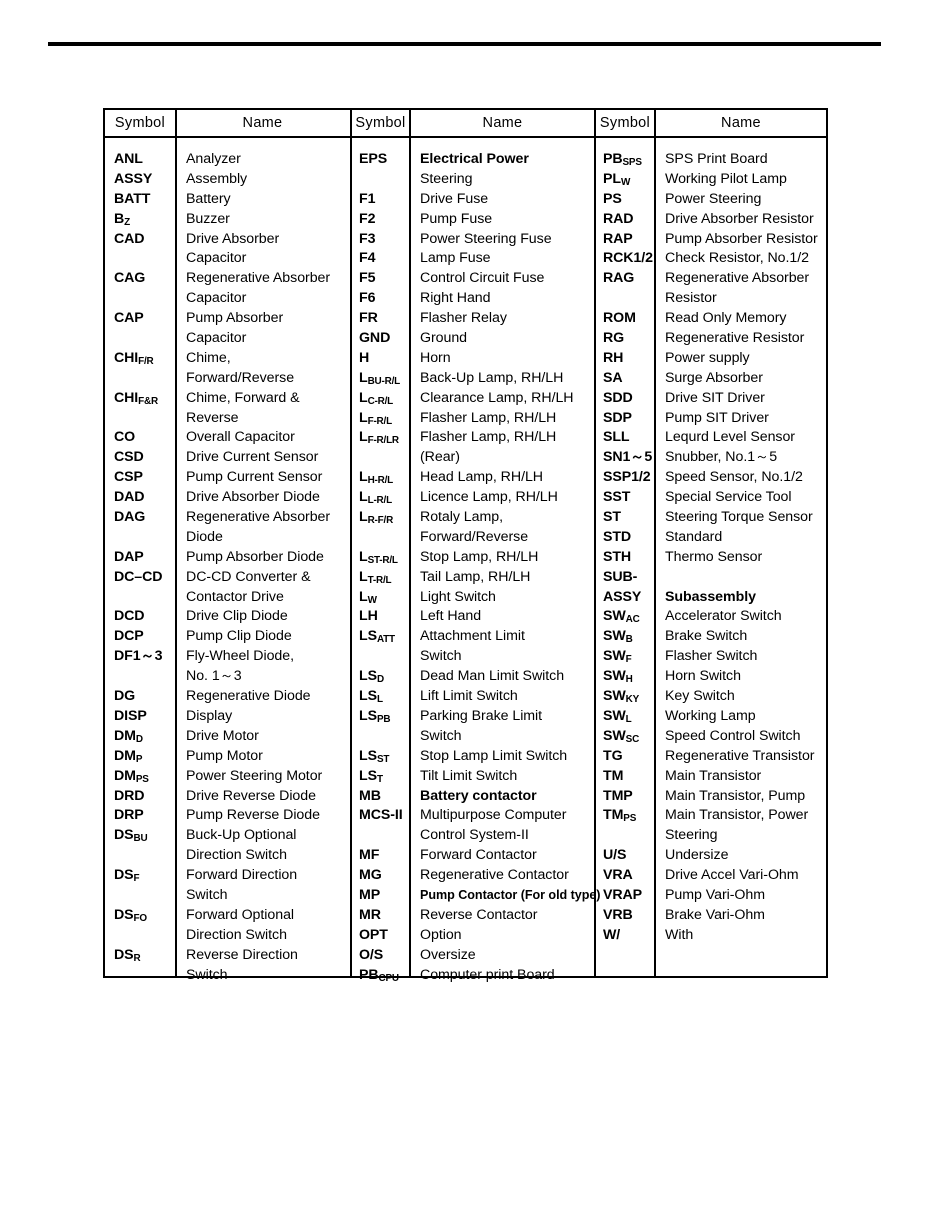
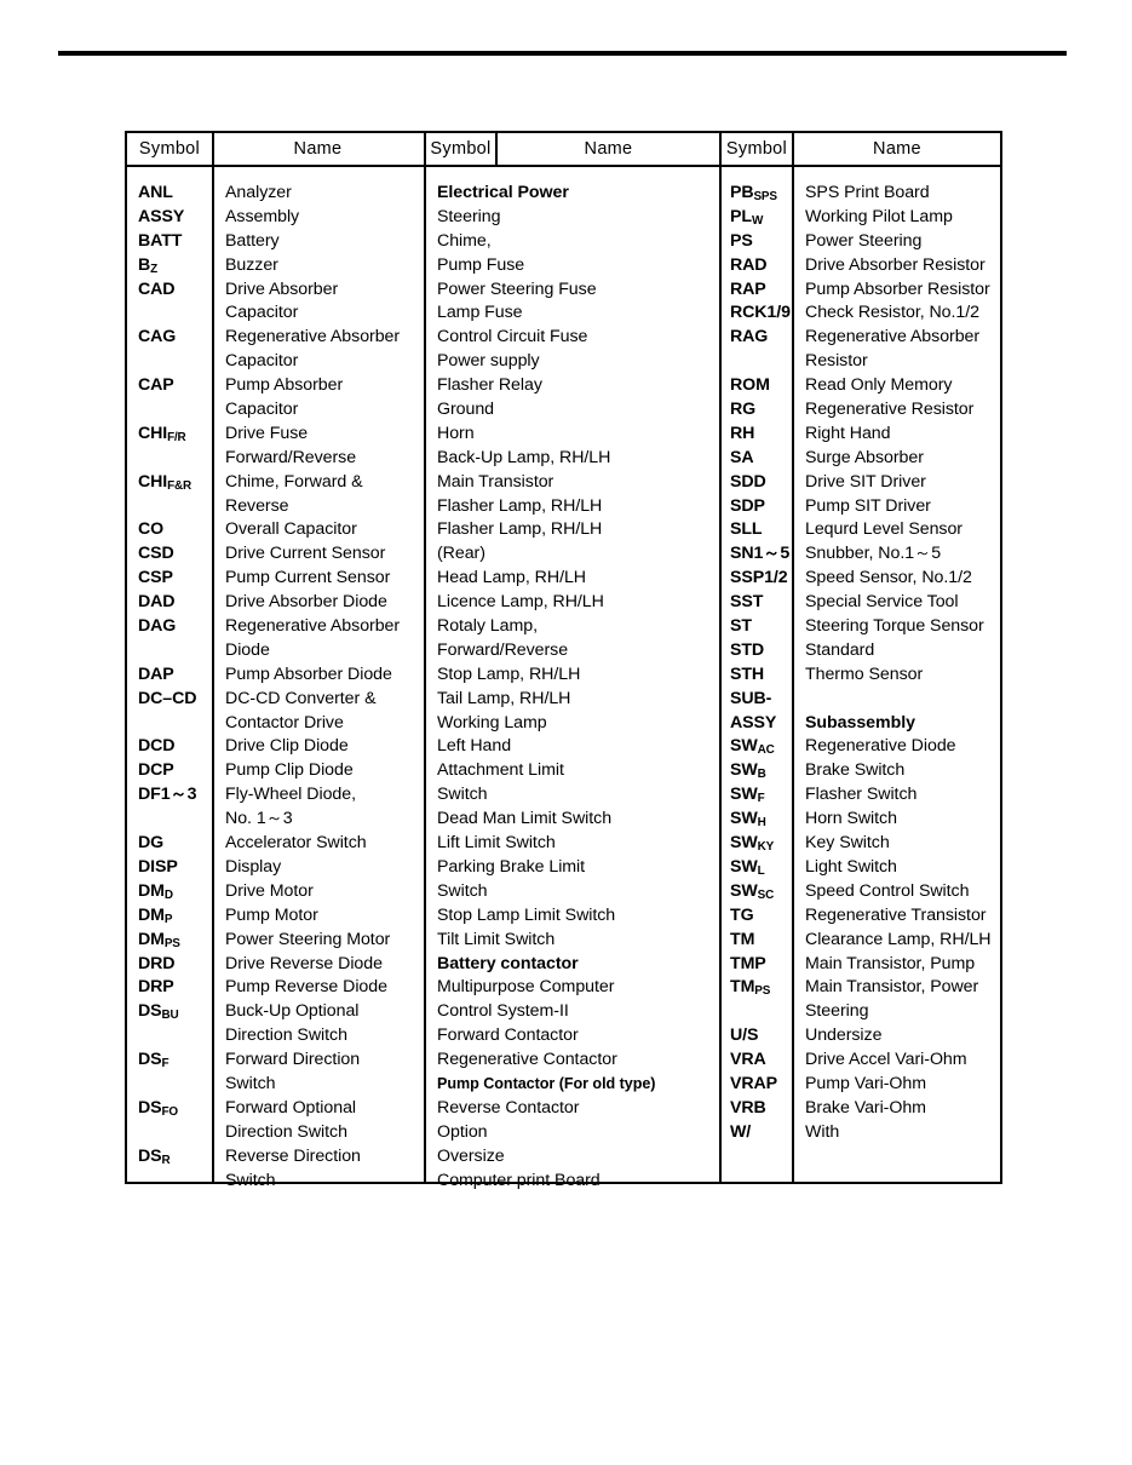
  Symbol
  Name
  ANL
  ASSY
  BATT
  BZ
  CAD
  CAG
  CAP
  CHIF/R
  CHIF&R
  CO
  CSD
  CSP
  DAD
  DAG
  DAP
  DC–CD
  DCD
  DCP
  DF1～3
  DG
  DISP
  DMD
  DMP
  DMPS
  DRD
  DRP
  DSBU
  DSF
  DSFO
  DSR
  Analyzer
  Assembly
  Battery
  Buzzer
  Drive Absorber
  Capacitor
  Regenerative Absorber
  Capacitor
  Pump Absorber
  Capacitor
- Chime,
+ Drive Fuse
  Forward/Reverse
  Chime, Forward &
  Reverse
  Overall Capacitor
  Drive Current Sensor
  Pump Current Sensor
  Drive Absorber Diode
  Regenerative Absorber
  Diode
  Pump Absorber Diode
  DC-CD Converter &
  Contactor Drive
  Drive Clip Diode
  Pump Clip Diode
  Fly-Wheel Diode,
  No. 1～3
- Regenerative Diode
+ Accelerator Switch
  Display
  Drive Motor
  Pump Motor
  Power Steering Motor
  Drive Reverse Diode
  Pump Reverse Diode
  Buck-Up Optional
  Direction Switch
  Forward Direction
  Switch
  Forward Optional
  Direction Switch
  Reverse Direction
  Switch
  Symbol
  Name
- EPS
- F1
- F2
- F3
- F4
- F5
- F6
- FR
- GND
- H
- LBU-R/L
- LC-R/L
- LF-R/L
- LF-R/LR
- LH-R/L
- LL-R/L
- LR-F/R
- LST-R/L
- LT-R/L
- LW
- LH
- LSATT
- LSD
- LSL
- LSPB
- LSST
- LST
- MB
- MCS-II
- MF
- MG
- MP
- MR
- OPT
- O/S
- PBCPU
  Electrical Power
  Steering
- Drive Fuse
+ Chime,
  Pump Fuse
  Power Steering Fuse
  Lamp Fuse
  Control Circuit Fuse
- Right Hand
+ Power supply
  Flasher Relay
  Ground
  Horn
  Back-Up Lamp, RH/LH
- Clearance Lamp, RH/LH
+ Main Transistor
  Flasher Lamp, RH/LH
  Flasher Lamp, RH/LH
  (Rear)
  Head Lamp, RH/LH
  Licence Lamp, RH/LH
  Rotaly Lamp,
  Forward/Reverse
  Stop Lamp, RH/LH
  Tail Lamp, RH/LH
- Light Switch
+ Working Lamp
  Left Hand
  Attachment Limit
  Switch
  Dead Man Limit Switch
  Lift Limit Switch
  Parking Brake Limit
  Switch
  Stop Lamp Limit Switch
  Tilt Limit Switch
  Battery contactor
  Multipurpose Computer
  Control System-II
  Forward Contactor
  Regenerative Contactor
  Pump Contactor (For old type)
  Reverse Contactor
  Option
  Oversize
  Computer print Board
  Symbol
  Name
  PBSPS
  PLW
  PS
  RAD
  RAP
- RCK1/2
+ RCK1/9
  RAG
  ROM
  RG
  RH
  SA
  SDD
  SDP
  SLL
  SN1～5
  SSP1/2
  SST
  ST
  STD
  STH
  SUB-
  ASSY
  SWAC
  SWB
  SWF
  SWH
  SWKY
  SWL
  SWSC
  TG
  TM
  TMP
  TMPS
  U/S
  VRA
  VRAP
  VRB
  W/
  SPS Print Board
  Working Pilot Lamp
  Power Steering
  Drive Absorber Resistor
  Pump Absorber Resistor
  Check Resistor, No.1/2
  Regenerative Absorber
  Resistor
  Read Only Memory
  Regenerative Resistor
- Power supply
+ Right Hand
  Surge Absorber
  Drive SIT Driver
  Pump SIT Driver
  Lequrd Level Sensor
  Snubber, No.1～5
  Speed Sensor, No.1/2
  Special Service Tool
  Steering Torque Sensor
  Standard
  Thermo Sensor
  Subassembly
- Accelerator Switch
+ Regenerative Diode
  Brake Switch
  Flasher Switch
  Horn Switch
  Key Switch
- Working Lamp
+ Light Switch
  Speed Control Switch
  Regenerative Transistor
- Main Transistor
+ Clearance Lamp, RH/LH
  Main Transistor, Pump
  Main Transistor, Power
  Steering
  Undersize
  Drive Accel Vari-Ohm
  Pump Vari-Ohm
  Brake Vari-Ohm
  With
